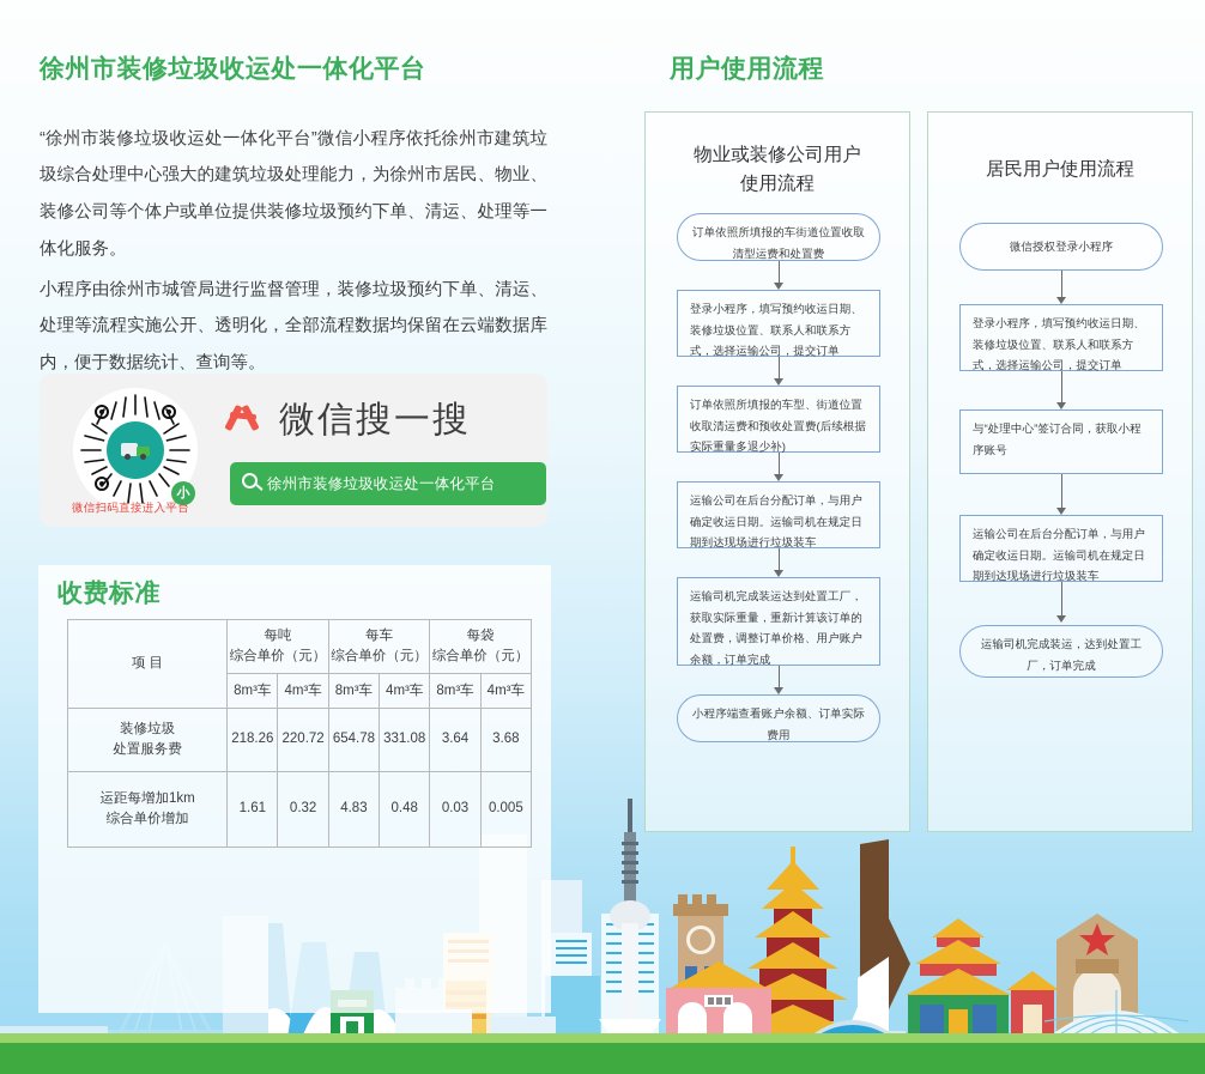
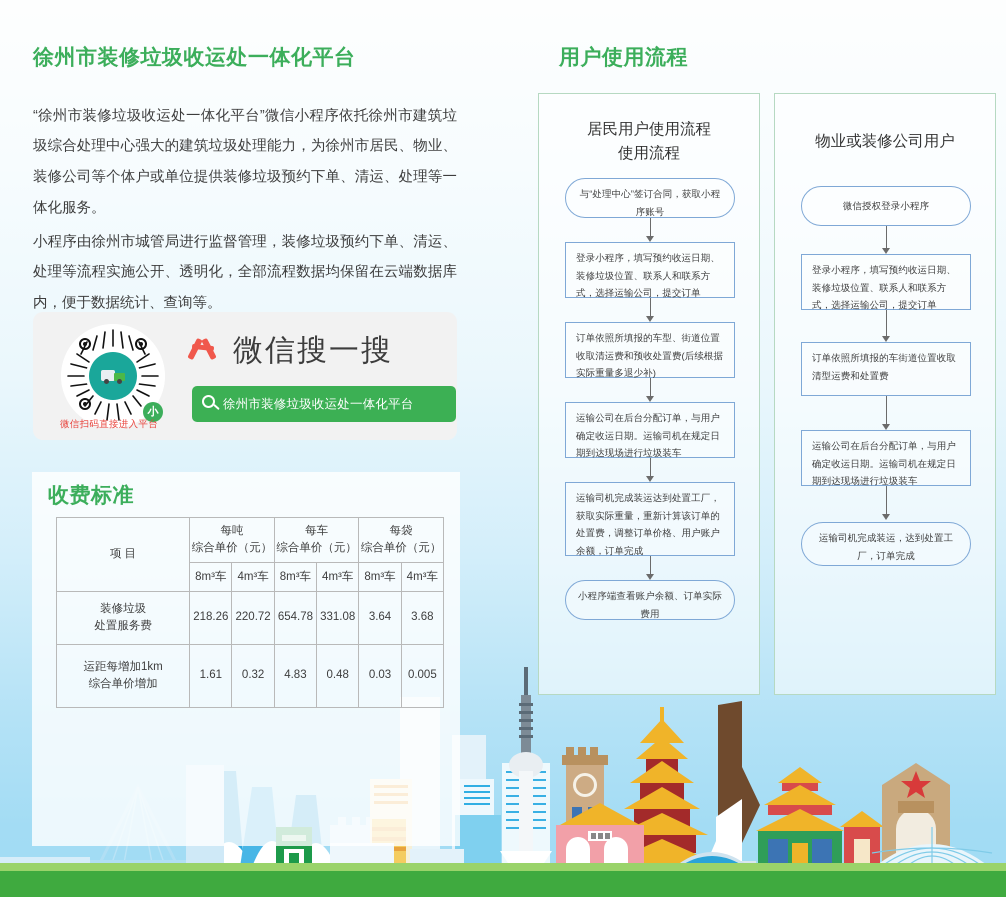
  徐州市装修垃圾收运处一体化平台
  “徐州市装修垃圾收运处一体化平台”微信小程序依托徐州市建筑垃圾综合处理中心强大的建筑垃圾处理能力，为徐州市居民、物业、装修公司等个体户或单位提供装修垃圾预约下单、清运、处理等一体化服务。
  小程序由徐州市城管局进行监督管理，装修垃圾预约下单、清运、处理等流程实施公开、透明化，全部流程数据均保留在云端数据库内，便于数据统计、查询等。
  小
  微信扫码直接进入平台
  微信搜一搜
  徐州市装修垃圾收运处一体化平台
  收费标准
  项 目	每吨 综合单价（元）	每车 综合单价（元）	每袋 综合单价（元）
  8m³车	4m³车	8m³车	4m³车	8m³车	4m³车
  装修垃圾 处置服务费	218.26	220.72	654.78	331.08	3.64	3.68
  运距每增加1km 综合单价增加	1.61	0.32	4.83	0.48	0.03	0.005
  用户使用流程
- 物业或装修公司用户
+ 居民用户使用流程
  使用流程
- 订单依照所填报的车街道位置收取清型运费和处置费
+ 与“处理中心”签订合同，获取小程序账号
  登录小程序，填写预约收运日期、装修垃圾位置、联系人和联系方式，选择运输公司，提交订单
  订单依照所填报的车型、街道位置收取清运费和预收处置费(后续根据实际重量多退少补)
  运输公司在后台分配订单，与用户确定收运日期。运输司机在规定日期到达现场进行垃圾装车
  运输司机完成装运达到处置工厂，获取实际重量，重新计算该订单的处置费，调整订单价格、用户账户余额，订单完成
  小程序端查看账户余额、订单实际费用
- 居民用户使用流程
+ 物业或装修公司用户
  微信授权登录小程序
  登录小程序，填写预约收运日期、装修垃圾位置、联系人和联系方式，选择运输公司，提交订单
- 与“处理中心”签订合同，获取小程序账号
+ 订单依照所填报的车街道位置收取清型运费和处置费
  运输公司在后台分配订单，与用户确定收运日期。运输司机在规定日期到达现场进行垃圾装车
  运输司机完成装运，达到处置工厂，订单完成
